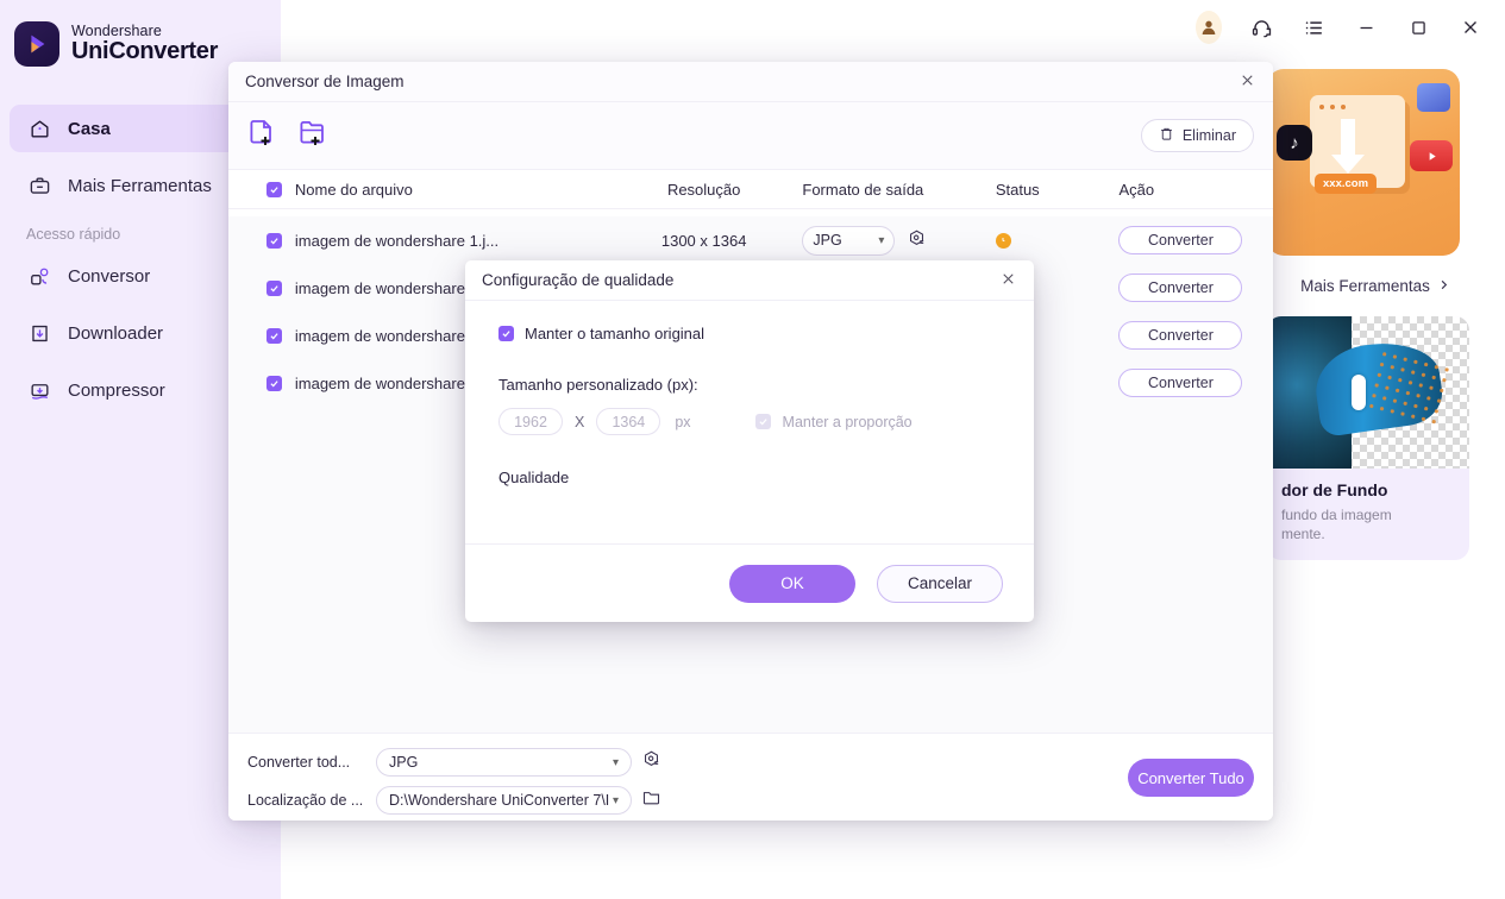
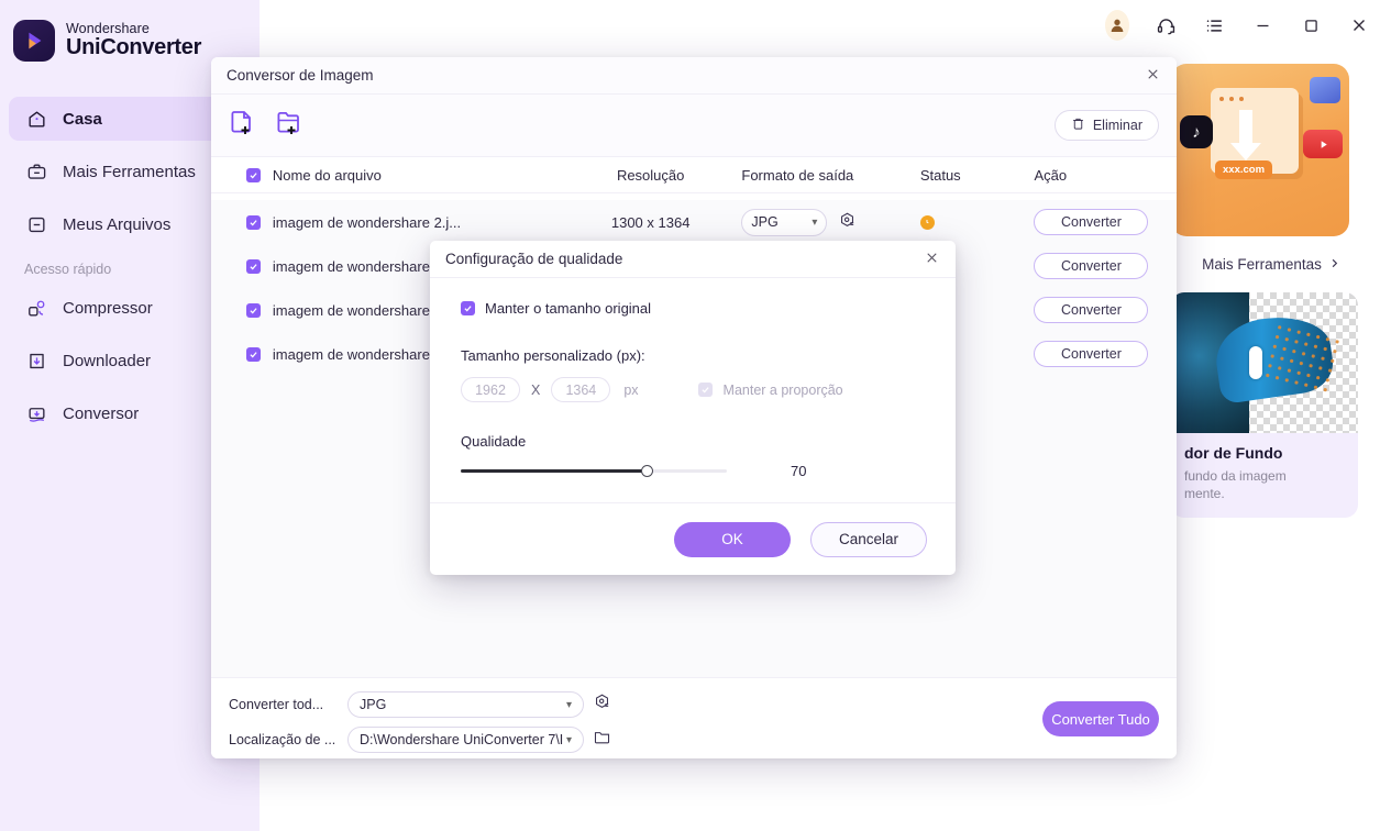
  Wondershare
  UniConverter
  Casa
  Mais Ferramentas
+ Meus Arquivos
  Acesso rápido
- Conversor
+ Compressor
  Downloader
- Compressor
+ Conversor
  xxx.com
  ♪
  Mais Ferramentas
  dor de Fundo
  fundo da imagem
  mente.
  Conversor de Imagem
  Eliminar
  Nome do arquivo
  Resolução
  Formato de saída
  Status
  Ação
- imagem de wondershare 1.j...
+ imagem de wondershare 2.j...
  1300 x 1364
  JPG
  ▾
  Converter
  imagem de wondershare
  Converter
  imagem de wondershare
  Converter
  imagem de wondershare
  Converter
  Converter tod...
  JPG
  ▾
  Localização de ...
  D:\Wondershare UniConverter 7\I
  ▾
  Converter Tudo
  Configuração de qualidade
  Manter o tamanho original
  Tamanho personalizado (px):
  1962
  X
  1364
  px
  Manter a proporção
  Qualidade
+ 70
  OK
  Cancelar
